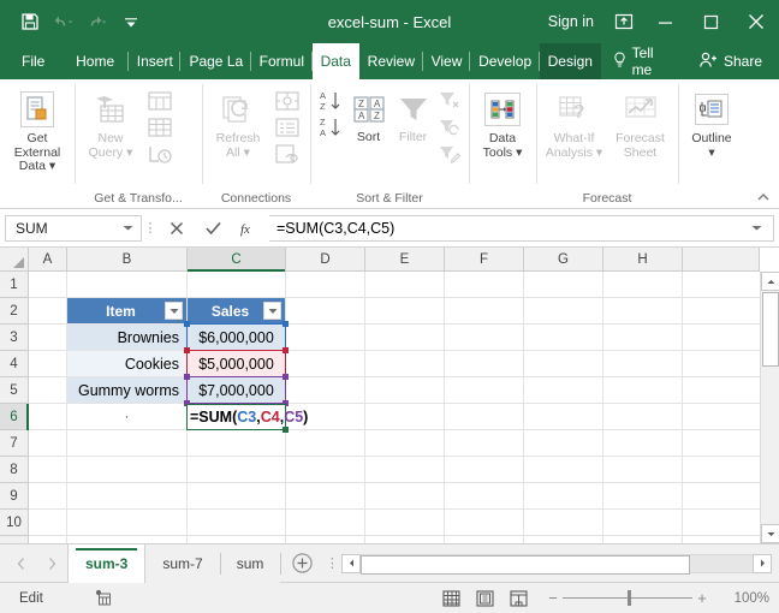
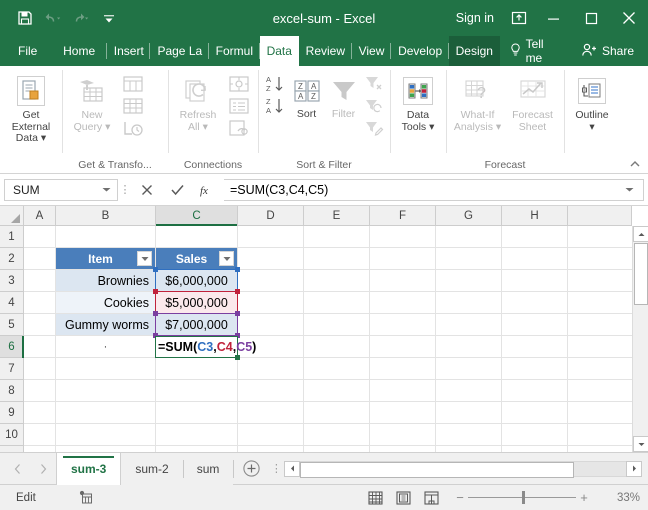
  excel-sum - Excel
  Sign in
  File
  Home
  Insert
  Page La
  Formul
  Data
  Review
  View
  Develop
  Design
  Tell me
  Share
  Get External
  Data ▾
  New
  Query ▾
  Get & Transfo...
  Refresh
  All ▾
  Connections
  A
  Z
  Z
  A
  Z
  A
  A
  Z
  Sort
  Filter
  Sort & Filter
  Data
  Tools ▾
  ?
  What-If
  Analysis ▾
  Forecast
  Sheet
  Forecast
  Outline
  ▾
  SUM
  ⋮
  fx
  =SUM(C3,C4,C5)
  A
  B
  C
  D
  E
  F
  G
  H
  1
  2
  3
  4
  5
  6
  7
  8
  9
  10
  Item
  Sales
  Brownies
  $6,000,000
  Cookies
  $5,000,000
  Gummy worms
  $7,000,000
  ·
  =SUM(
  C3
  ,
  C4
  ,
  C5
  )
  sum-3
- sum-7
+ sum-2
  sum
  ⋮
  Edit
  −
  +
- 100%
+ 33%
